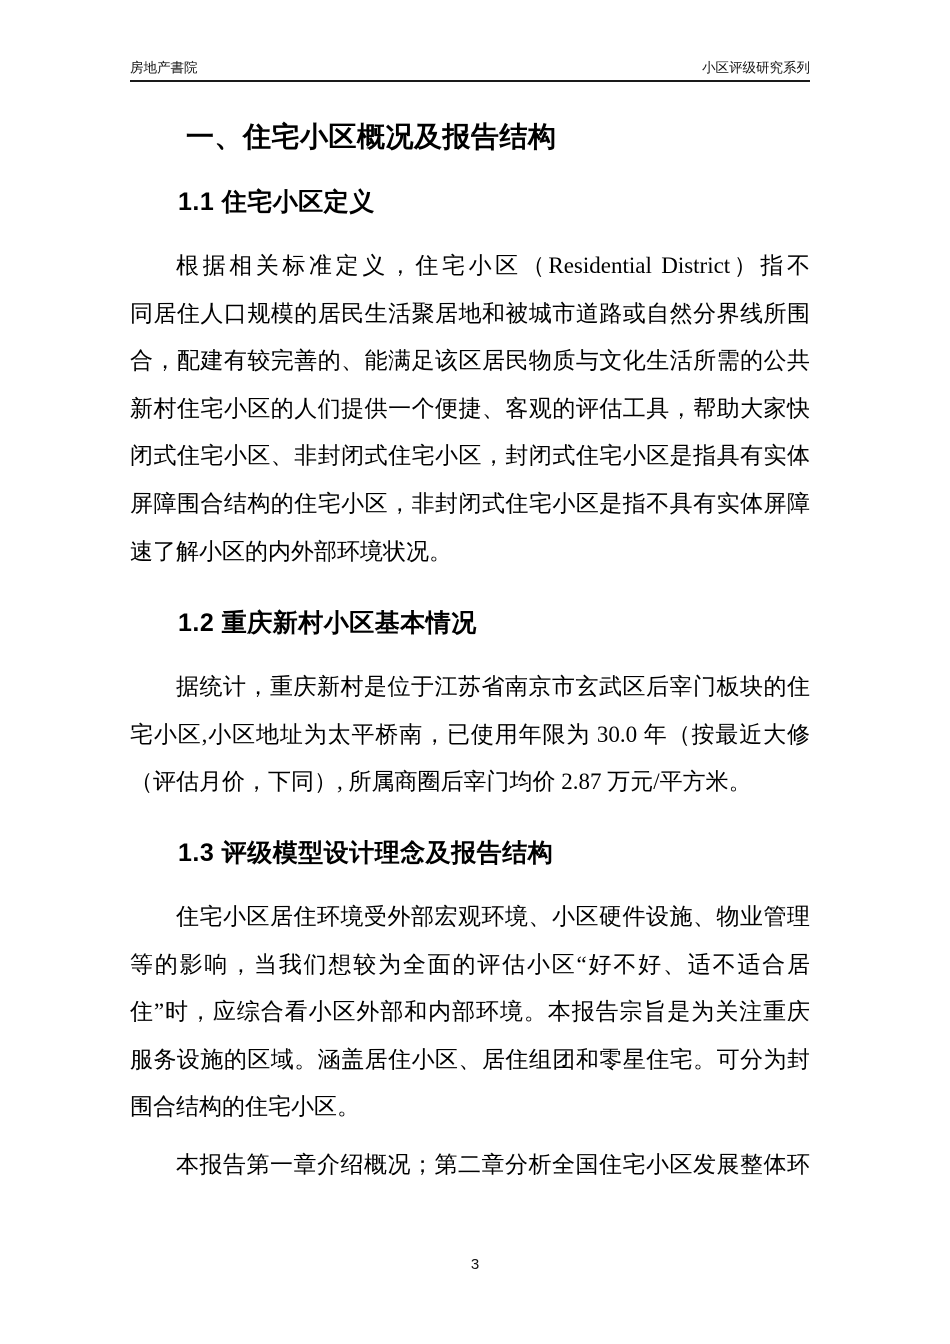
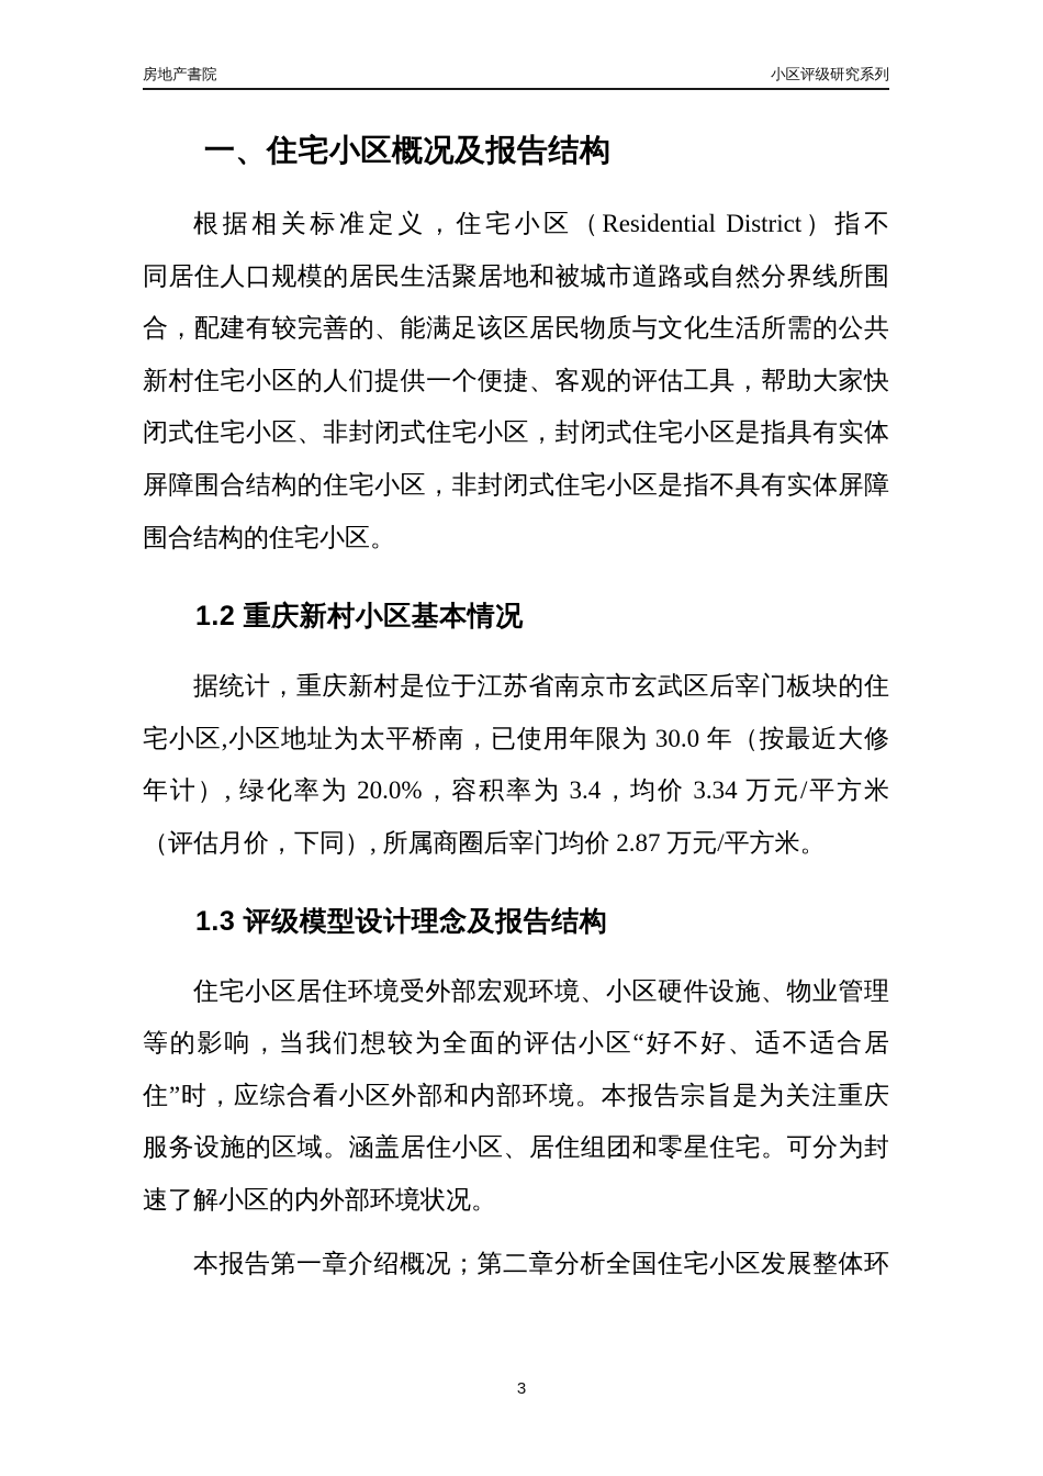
  房地产書院
  小区评级研究系列
  一、住宅小区概况及报告结构
- 1.1 住宅小区定义
  根据相关标准定义，住宅小区（Residential District）指不
  同居住人口规模的居民生活聚居地和被城市道路或自然分界线所围
  合，配建有较完善的、能满足该区居民物质与文化生活所需的公共
  新村住宅小区的人们提供一个便捷、客观的评估工具，帮助大家快
  闭式住宅小区、非封闭式住宅小区，封闭式住宅小区是指具有实体
  屏障围合结构的住宅小区，非封闭式住宅小区是指不具有实体屏障
- 速了解小区的内外部环境状况。
+ 围合结构的住宅小区。
  1.2 重庆新村小区基本情况
  据统计，重庆新村是位于江苏省南京市玄武区后宰门板块的住
  宅小区,小区地址为太平桥南，已使用年限为 30.0 年（按最近大修
+ 年计）, 绿化率为 20.0%，容积率为 3.4，均价 3.34 万元/平方米
  （评估月价，下同）, 所属商圈后宰门均价 2.87 万元/平方米。
  1.3 评级模型设计理念及报告结构
  住宅小区居住环境受外部宏观环境、小区硬件设施、物业管理
  等的影响，当我们想较为全面的评估小区“好不好、适不适合居
  住”时，应综合看小区外部和内部环境。本报告宗旨是为关注重庆
  服务设施的区域。涵盖居住小区、居住组团和零星住宅。可分为封
- 围合结构的住宅小区。
+ 速了解小区的内外部环境状况。
  本报告第一章介绍概况；第二章分析全国住宅小区发展整体环
  3
